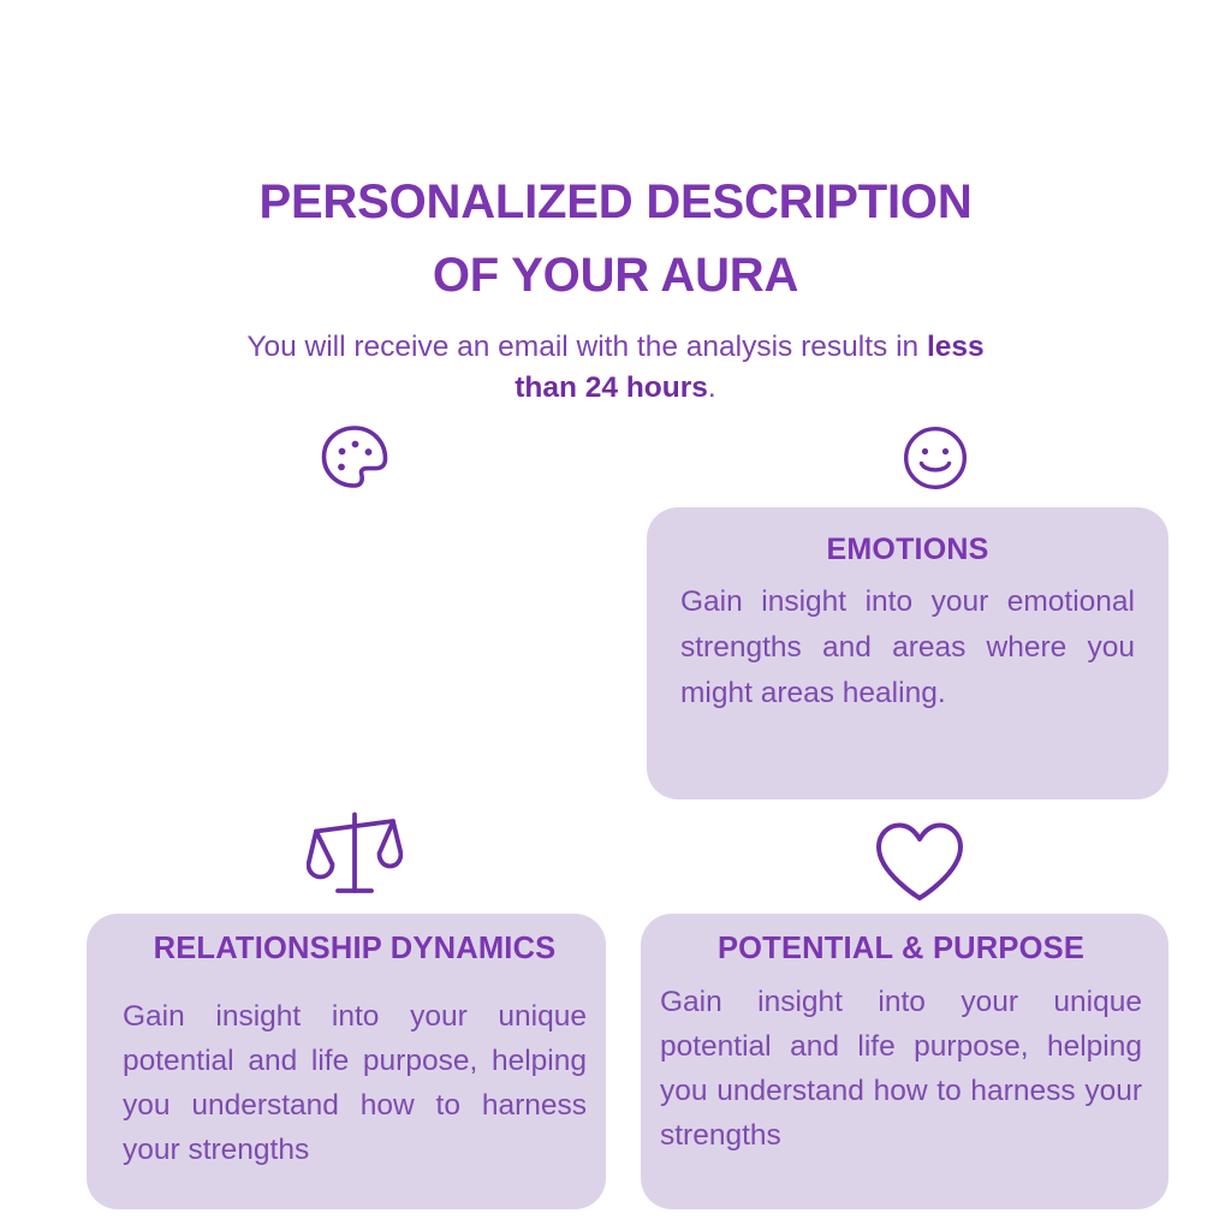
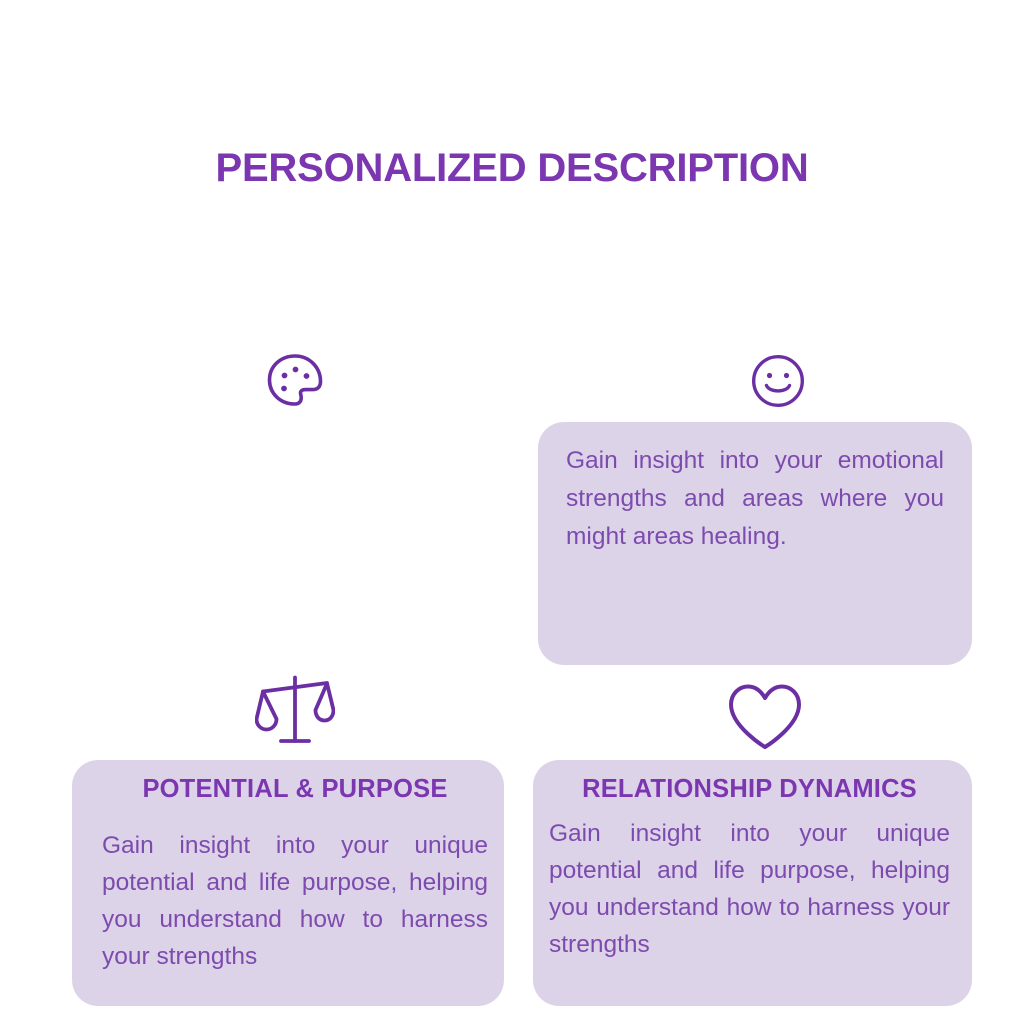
  PERSONALIZED DESCRIPTION
- OF YOUR AURA
- You will receive an email with the analysis results in less than 24 hours.
- EMOTIONS
  Gain insight into your emotional strengths and areas where you might areas healing.
- RELATIONSHIP DYNAMICS
+ POTENTIAL & PURPOSE
  Gain insight into your unique potential and life purpose, helping you understand how to harness your strengths
- POTENTIAL & PURPOSE
+ RELATIONSHIP DYNAMICS
  Gain insight into your unique potential and life purpose, helping you understand how to harness your strengths
